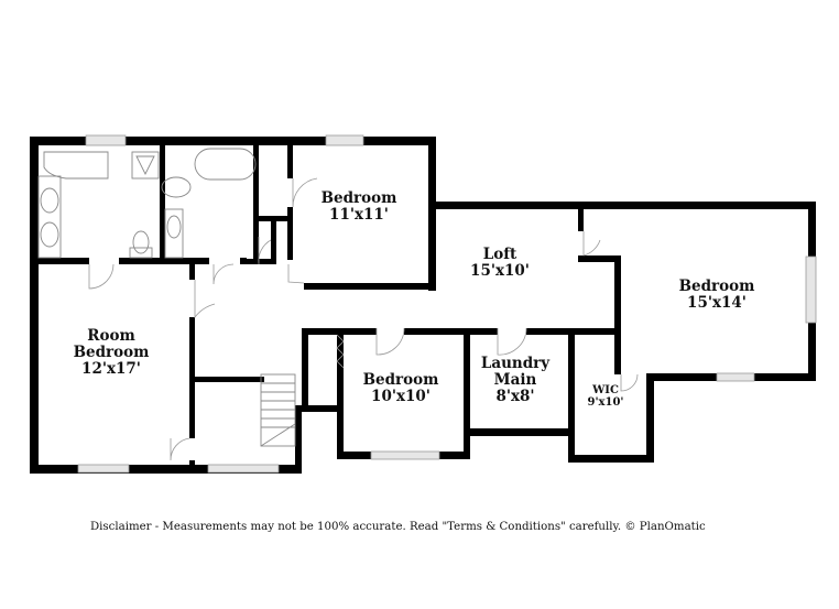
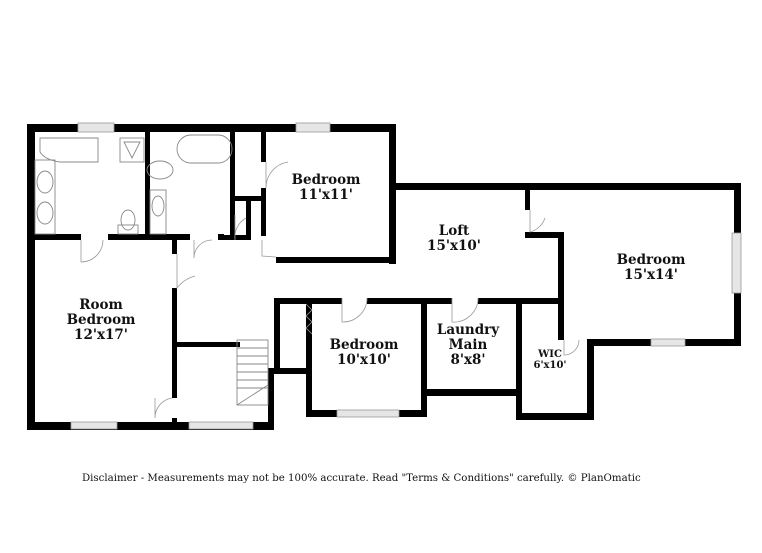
  Room
  Bedroom
  12'x17'
  Bedroom
  11'x11'
  Loft
  15'x10'
  Bedroom
  15'x14'
  Bedroom
  10'x10'
  Laundry
  Main
  8'x8'
  WIC
- 9'x10'
+ 6'x10'
  Disclaimer - Measurements may not be 100% accurate. Read "Terms & Conditions" carefully. © PlanOmatic
